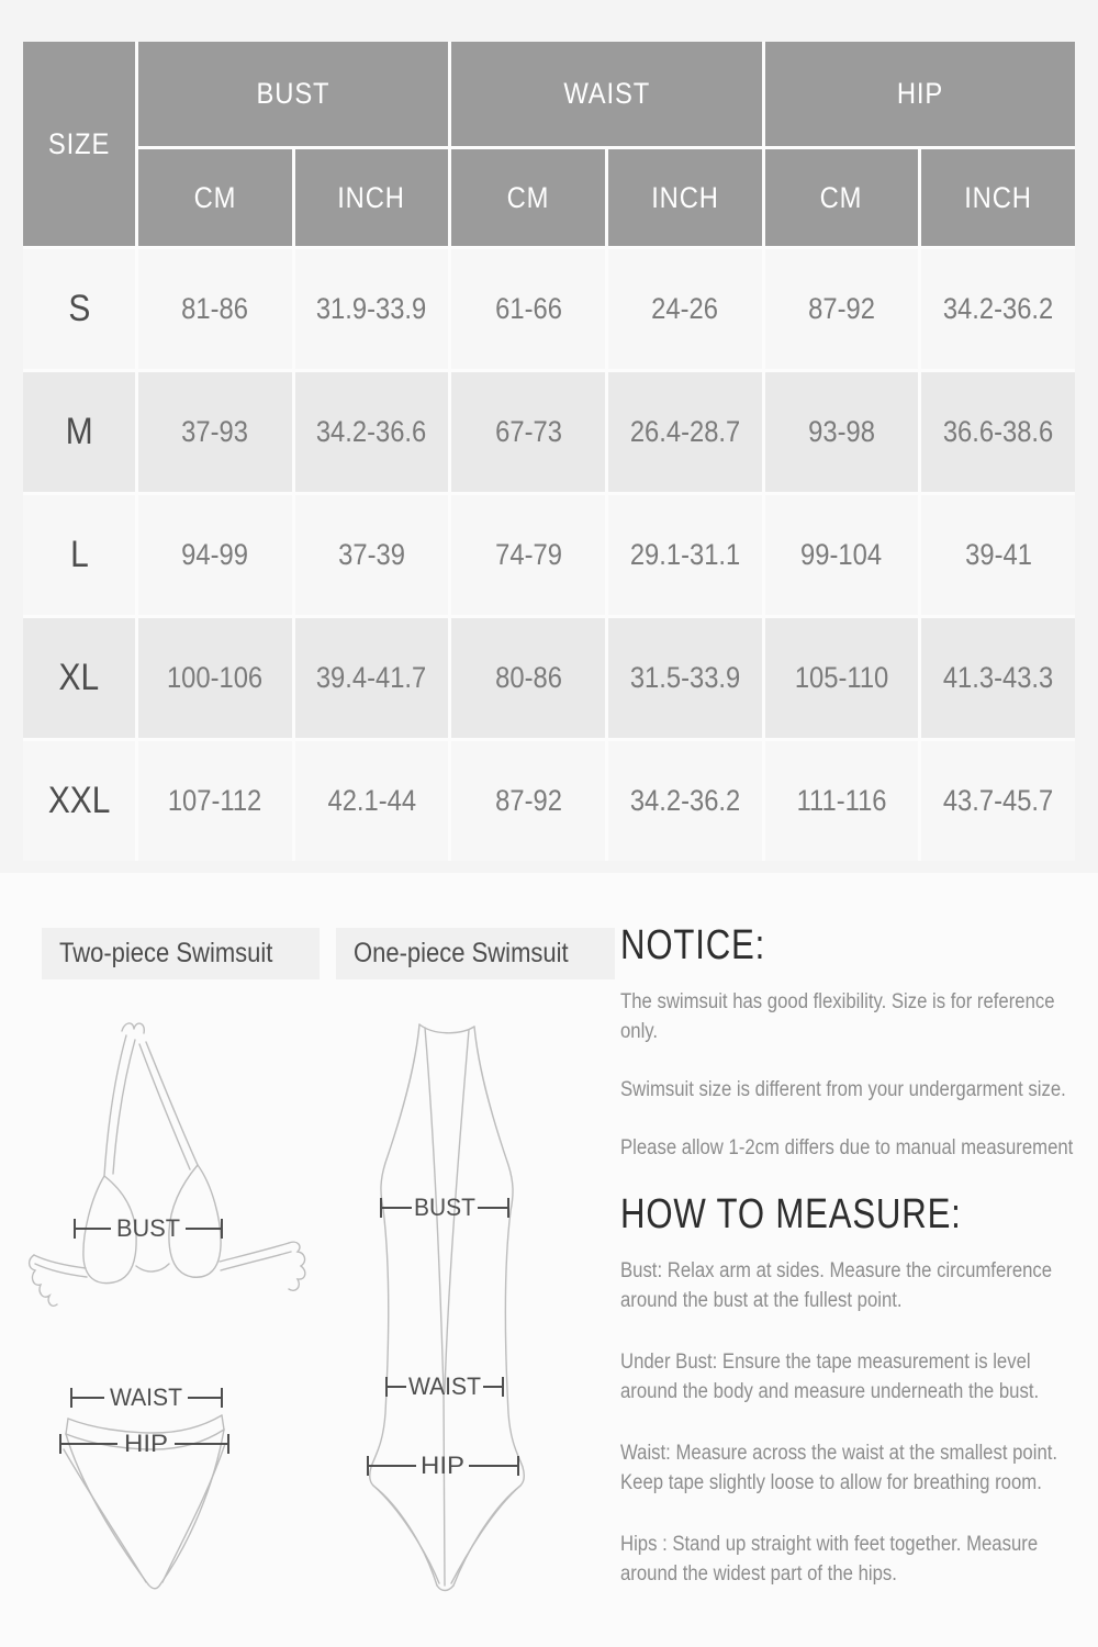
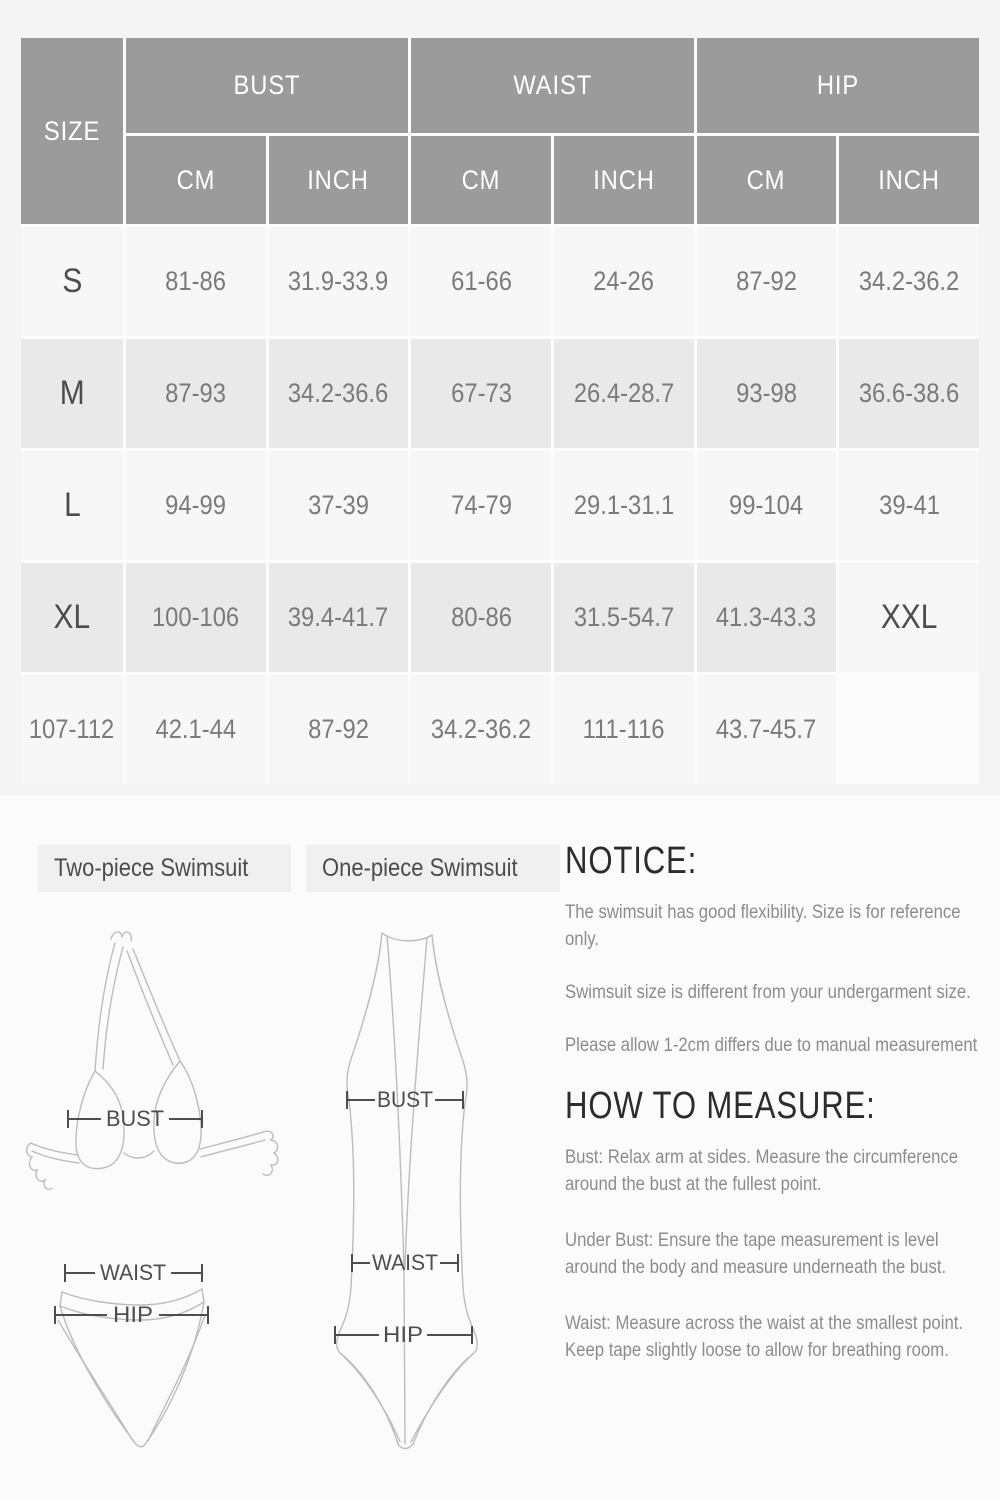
  SIZE
  BUST
  WAIST
  HIP
  CM
  INCH
  CM
  INCH
  CM
  INCH
  S
  81-86
  31.9-33.9
  61-66
  24-26
  87-92
  34.2-36.2
  M
- 37-93
+ 87-93
  34.2-36.6
  67-73
  26.4-28.7
  93-98
  36.6-38.6
  L
  94-99
  37-39
  74-79
  29.1-31.1
  99-104
  39-41
  XL
  100-106
  39.4-41.7
  80-86
- 31.5-33.9
+ 31.5-54.7
- 105-110
  41.3-43.3
  XXL
  107-112
  42.1-44
  87-92
  34.2-36.2
  111-116
  43.7-45.7
  Two-piece Swimsuit
  One-piece Swimsuit
  BUST
  WAIST
  HIP
  BUST
  WAIST
  HIP
  NOTICE:
  The swimsuit has good flexibility. Size is for reference only.
  Swimsuit size is different from your undergarment size.
  Please allow 1-2cm differs due to manual measurement
  HOW TO MEASURE:
  Bust: Relax arm at sides. Measure the circumference around the bust at the fullest point.
  Under Bust: Ensure the tape measurement is level around the body and measure underneath the bust.
  Waist: Measure across the waist at the smallest point. Keep tape slightly loose to allow for breathing room.
- Hips : Stand up straight with feet together. Measure around the widest part of the hips.
